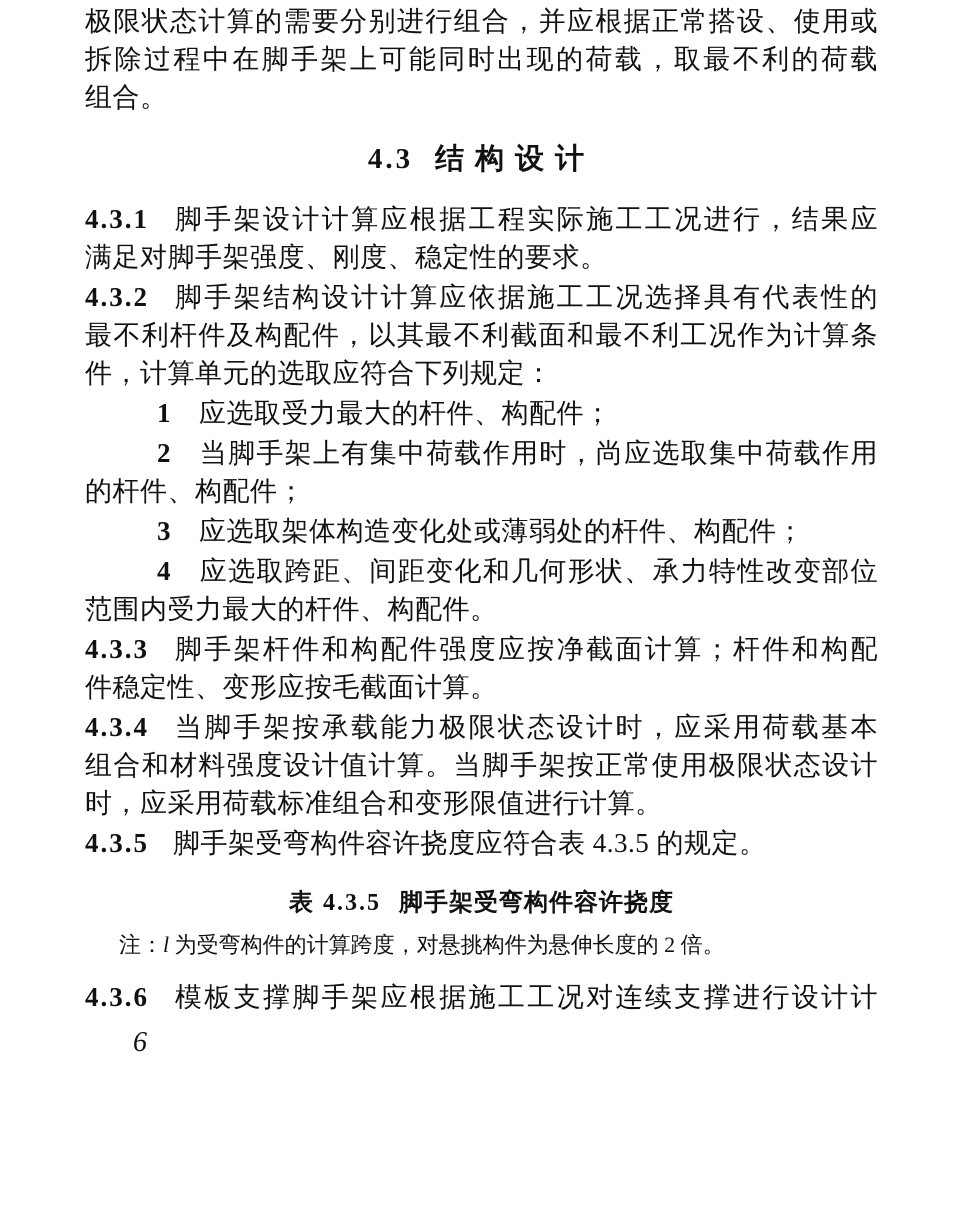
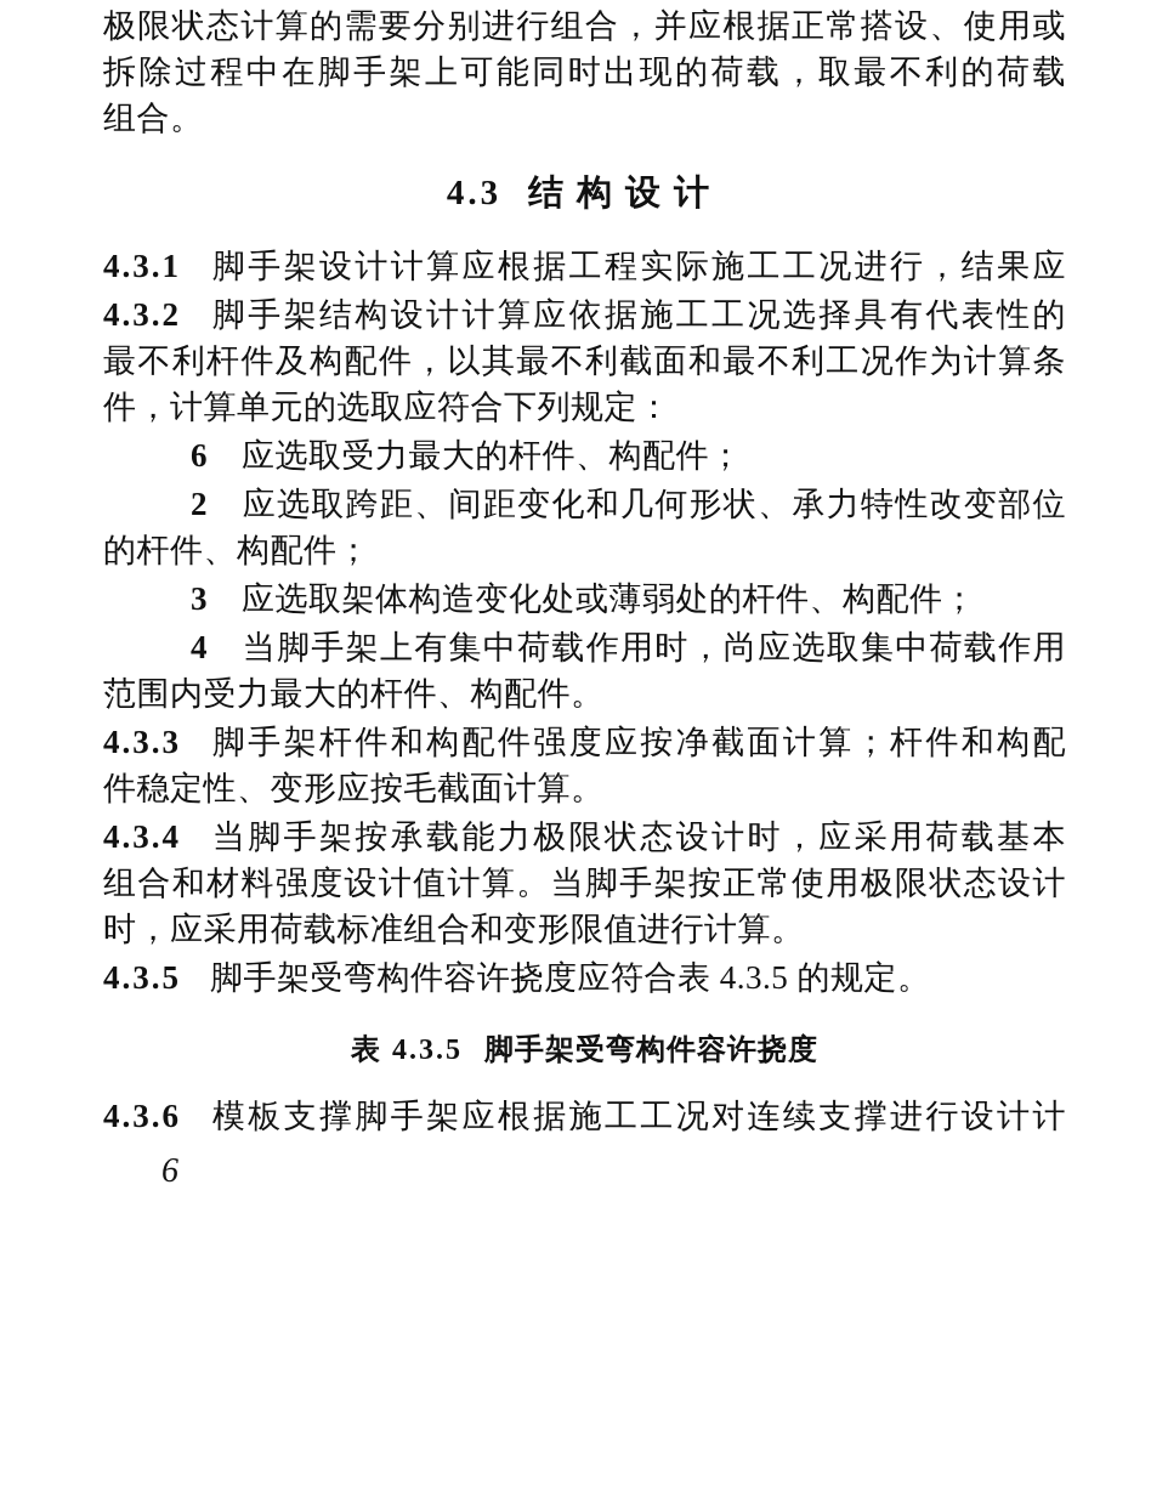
  极限状态计算的需要分别进行组合，并应根据正常搭设、使用或
  拆除过程中在脚手架上可能同时出现的荷载，取最不利的荷载
  组合。
  4.3 结构设计
  4.3.1 脚手架设计计算应根据工程实际施工工况进行，结果应
- 满足对脚手架强度、刚度、稳定性的要求。
  4.3.2 脚手架结构设计计算应依据施工工况选择具有代表性的
  最不利杆件及构配件，以其最不利截面和最不利工况作为计算条
  件，计算单元的选取应符合下列规定：
- 1 应选取受力最大的杆件、构配件；
+ 6 应选取受力最大的杆件、构配件；
- 2 当脚手架上有集中荷载作用时，尚应选取集中荷载作用
+ 2 应选取跨距、间距变化和几何形状、承力特性改变部位
  的杆件、构配件；
  3 应选取架体构造变化处或薄弱处的杆件、构配件；
- 4 应选取跨距、间距变化和几何形状、承力特性改变部位
+ 4 当脚手架上有集中荷载作用时，尚应选取集中荷载作用
  范围内受力最大的杆件、构配件。
  4.3.3 脚手架杆件和构配件强度应按净截面计算；杆件和构配
  件稳定性、变形应按毛截面计算。
  4.3.4 当脚手架按承载能力极限状态设计时，应采用荷载基本
  组合和材料强度设计值计算。当脚手架按正常使用极限状态设计
  时，应采用荷载标准组合和变形限值进行计算。
  4.3.5 脚手架受弯构件容许挠度应符合表 4.3.5 的规定。
  表 4.3.5 脚手架受弯构件容许挠度
- 注：l 为受弯构件的计算跨度，对悬挑构件为悬伸长度的 2 倍。
  4.3.6 模板支撑脚手架应根据施工工况对连续支撑进行设计计
  6
